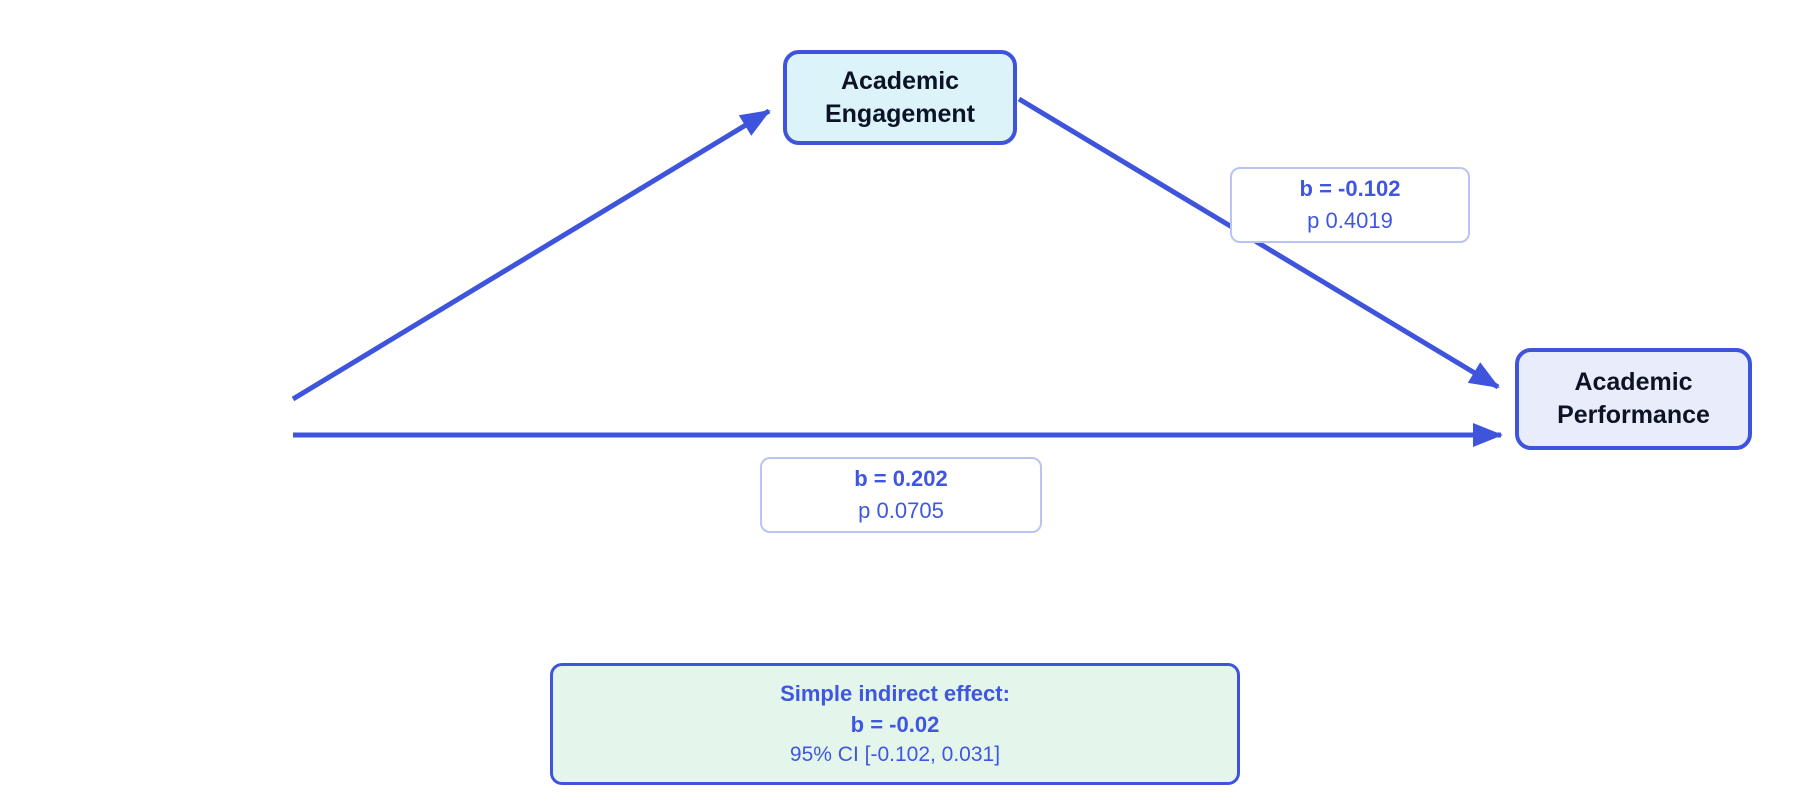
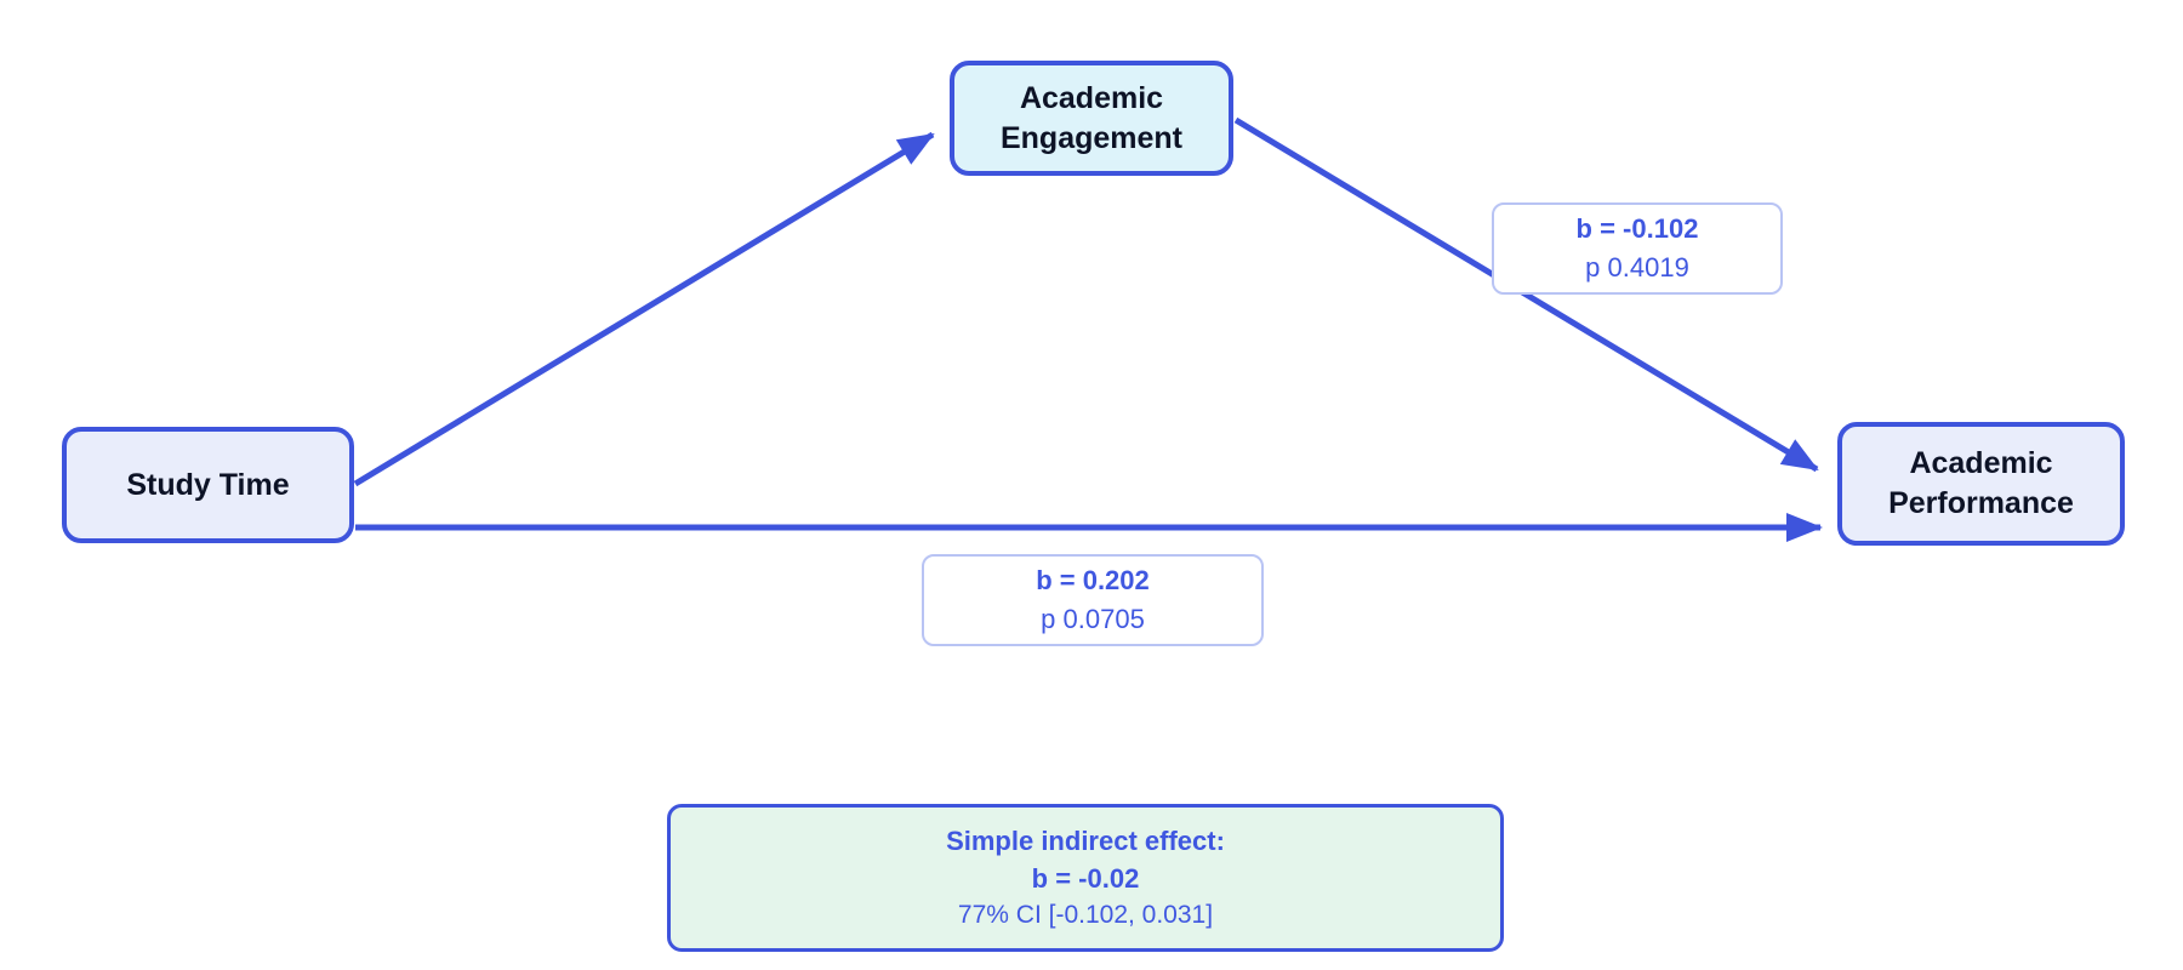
+ Study Time
  Academic
  Engagement
  Academic
  Performance
  b = -0.102
  p 0.4019
  b = 0.202
  p 0.0705
  Simple indirect effect:
  b = -0.02
- 95% CI [-0.102, 0.031]
+ 77% CI [-0.102, 0.031]
